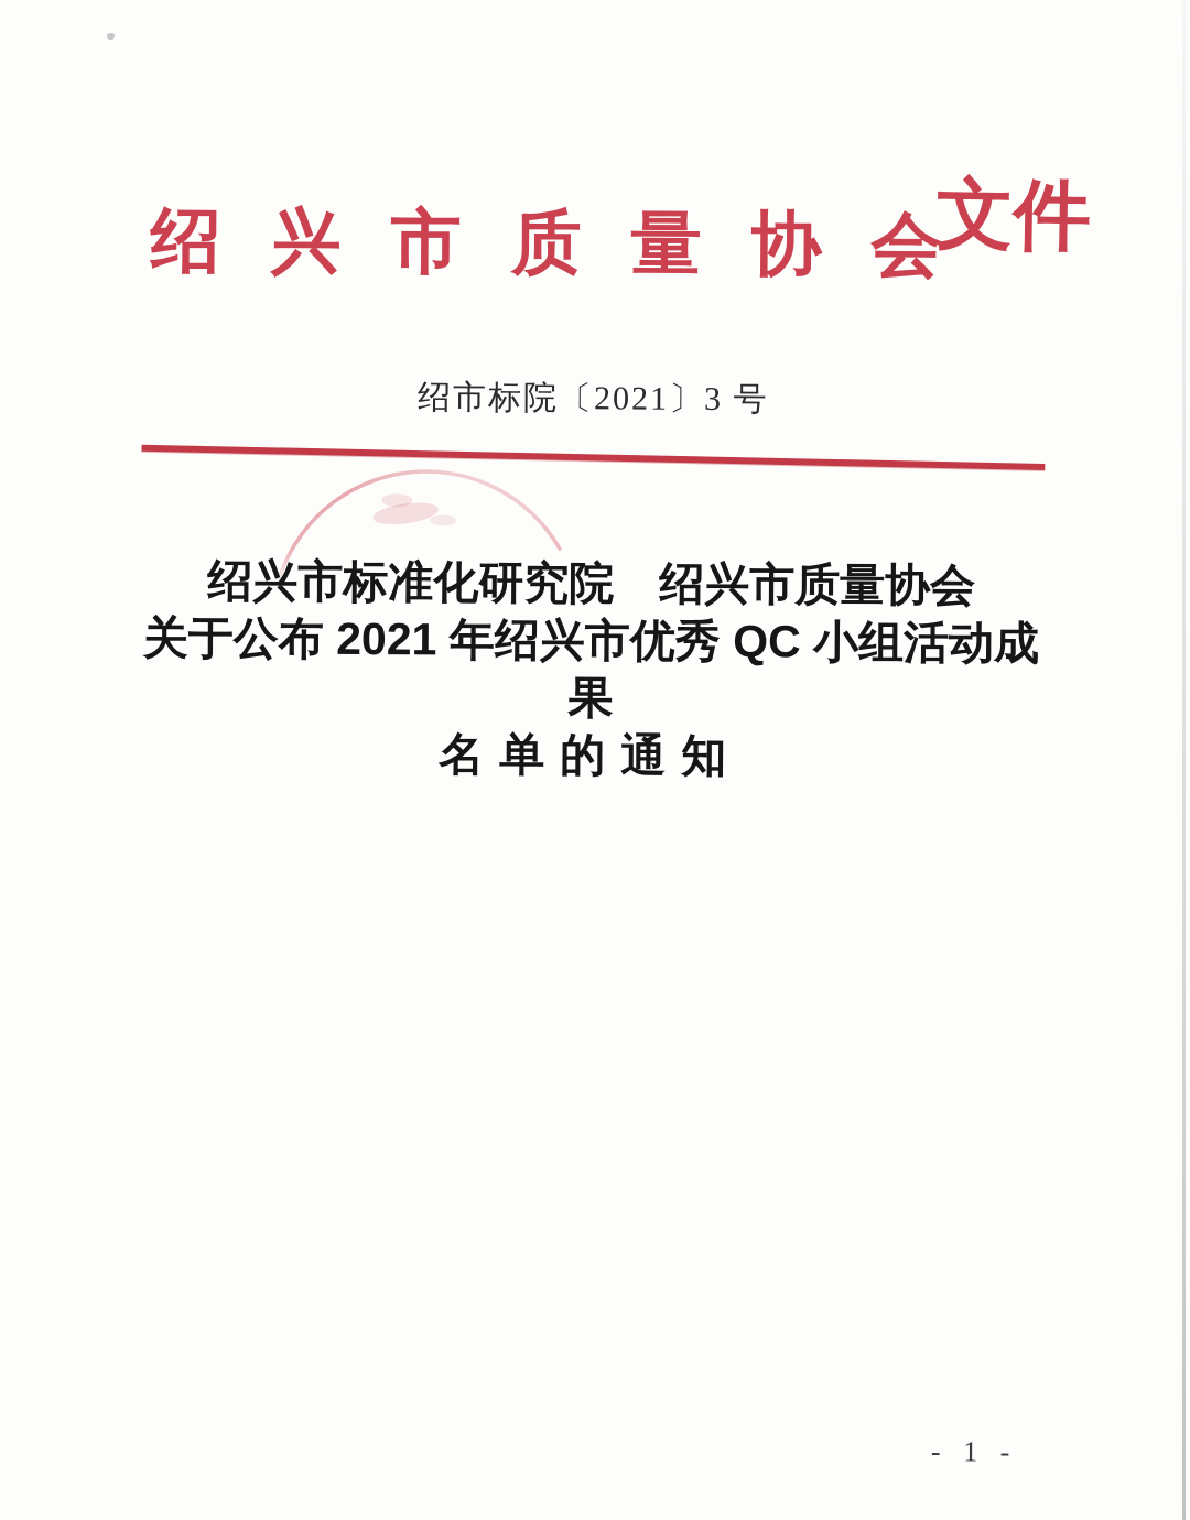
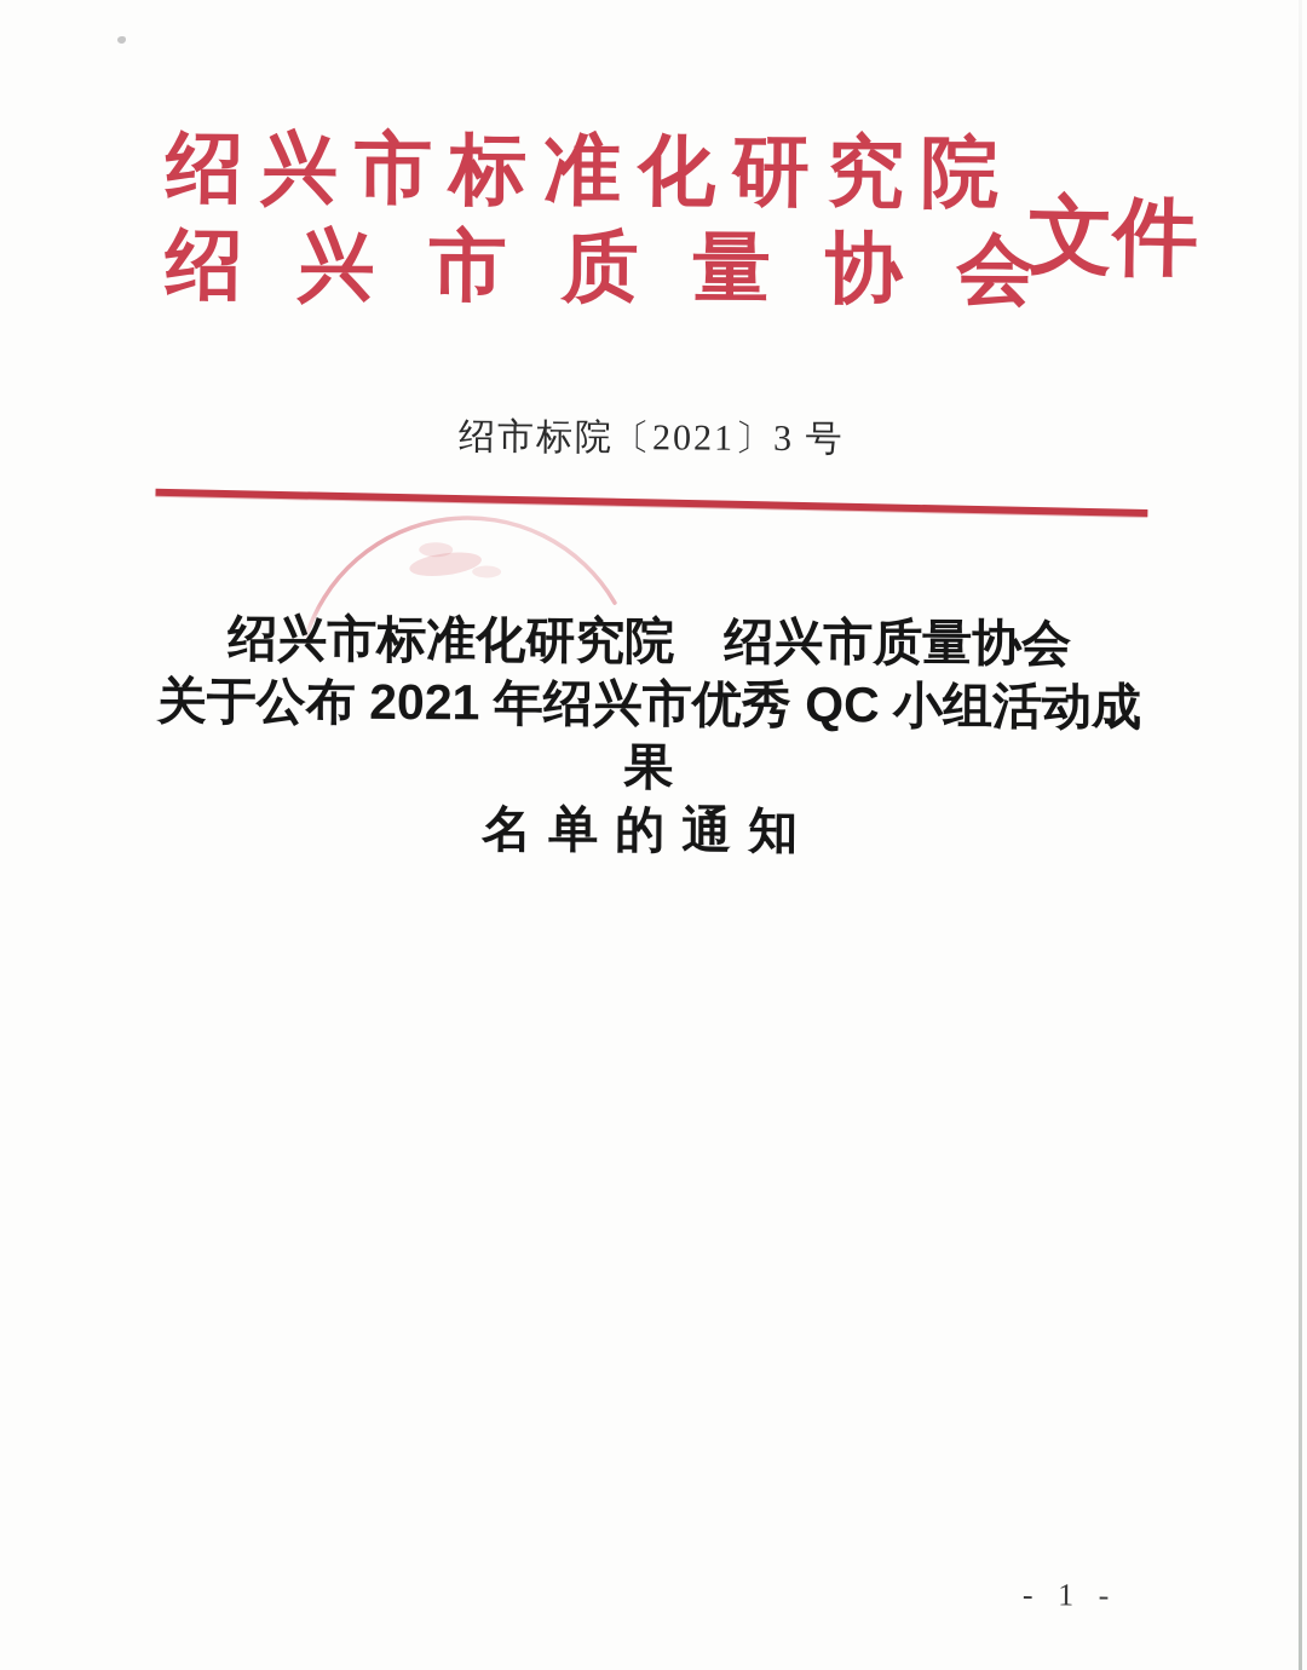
+ 绍兴市标准化研究院
  绍兴市质量协会
  文件
  绍市标院〔2021〕3 号
  绍兴市标准化研究院 绍兴市质量协会
  关于公布 2021 年绍兴市优秀 QC 小组活动成果
  名单的通知
  - 1 -
